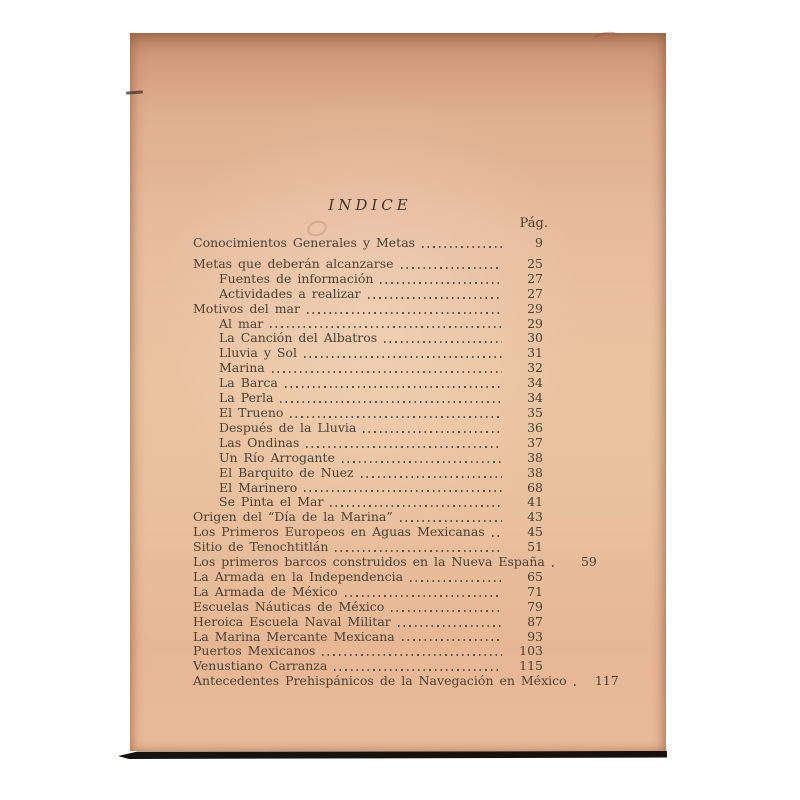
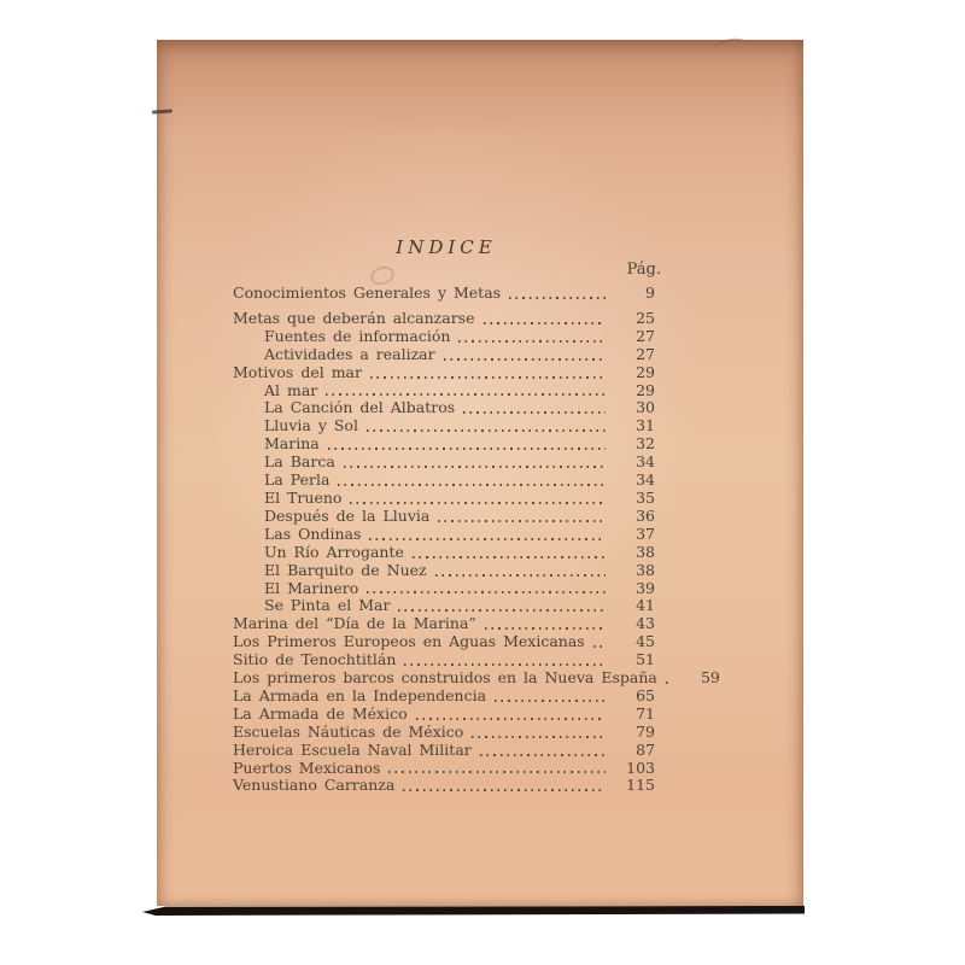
  INDICE
  Pág.
  Conocimientos Generales y Metas
  9
  Metas que deberán alcanzarse
  25
  Fuentes de información
  27
  Actividades a realizar
  27
  Motivos del mar
  29
  Al mar
  29
  La Canción del Albatros
  30
  Lluvia y Sol
  31
  Marina
  32
  La Barca
  34
  La Perla
  34
  El Trueno
  35
  Después de la Lluvia
  36
  Las Ondinas
  37
  Un Río Arrogante
  38
  El Barquito de Nuez
  38
  El Marinero
- 68
+ 39
  Se Pinta el Mar
  41
- Origen del “Día de la Marina”
+ Marina del “Día de la Marina”
  43
  Los Primeros Europeos en Aguas Mexicanas
  45
  Sitio de Tenochtitlán
  51
  Los primeros barcos construidos en la Nueva España
  59
  La Armada en la Independencia
  65
  La Armada de México
  71
  Escuelas Náuticas de México
  79
  Heroica Escuela Naval Militar
  87
- La Marina Mercante Mexicana
- 93
  Puertos Mexicanos
  103
  Venustiano Carranza
  115
- Antecedentes Prehispánicos de la Navegación en México
- 117
